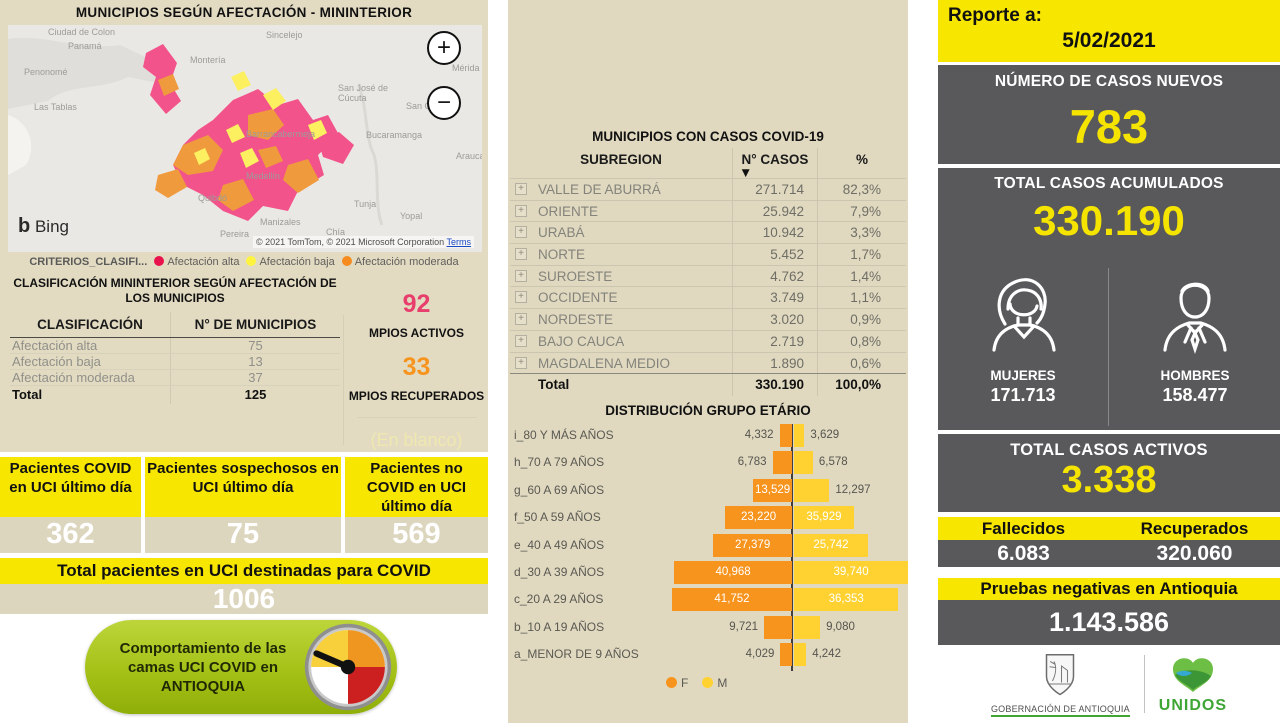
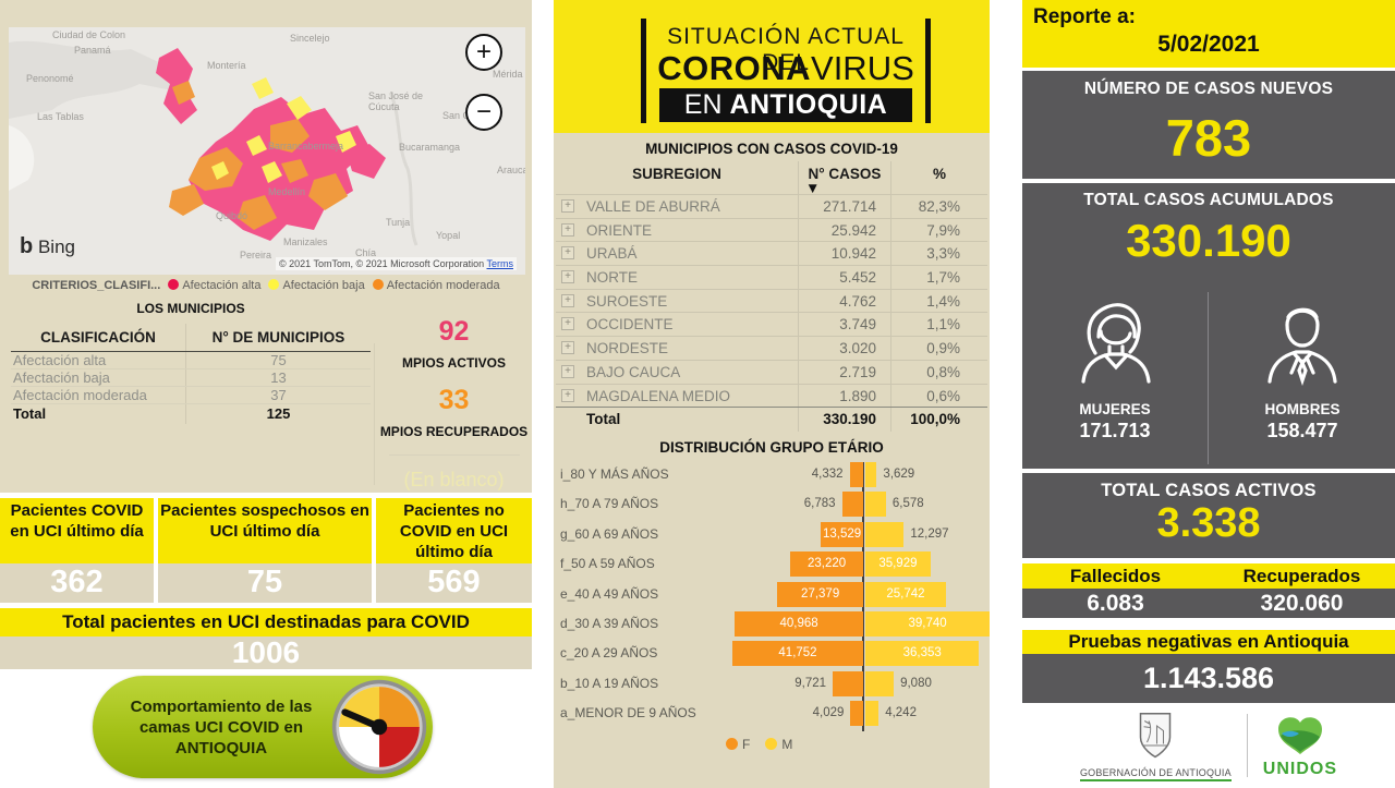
- MUNICIPIOS SEGÚN AFECTACIÓN - MININTERIOR
  Ciudad de Colon
  Panamá
  Penonomé
  Las Tablas
  Sincelejo
  Montería
  San José de
  Cúcuta
  San
  Mérida
  Bucaramanga
  Arauc
  Barrancabermeja
  Medellín
  Quibdó
  Tunja
  Yopal
  Manizales
  Pereira
  Chía
  +
  −
  b Bing
  © 2021 TomTom, © 2021 Microsoft Corporation Terms
  CRITERIOS_CLASIFI...
  Afectación alta
  Afectación baja
  Afectación moderada
- CLASIFICACIÓN MININTERIOR SEGÚN AFECTACIÓN DE
  LOS MUNICIPIOS
  CLASIFICACIÓN
  N° DE MUNICIPIOS
  Afectación alta
  75
  Afectación baja
  13
  Afectación moderada
  37
  Total
  125
  92
  MPIOS ACTIVOS
  33
  MPIOS RECUPERADOS
  Pacientes COVID en UCI último día
  362
  Pacientes sospechosos en UCI último día
  75
  Pacientes no COVID en UCI último día
  569
  Total pacientes en UCI destinadas para COVID
  1006
  Comportamiento de las camas UCI COVID en ANTIOQUIA
+ SITUACIÓN ACTUAL DEL
+ CORONAVIRUS
+ EN ANTIOQUIA
  MUNICIPIOS CON CASOS COVID-19
  SUBREGION
  N° CASOS
  ▼
  %
  +
  VALLE DE ABURRÁ
  271.714
  82,3%
  +
  ORIENTE
  25.942
  7,9%
  +
  URABÁ
  10.942
  3,3%
  +
  NORTE
  5.452
  1,7%
  +
  SUROESTE
  4.762
  1,4%
  +
  OCCIDENTE
  3.749
  1,1%
  +
  NORDESTE
  3.020
  0,9%
  +
  BAJO CAUCA
  2.719
  0,8%
  +
  MAGDALENA MEDIO
  1.890
  0,6%
  Total
  330.190
  100,0%
  DISTRIBUCIÓN GRUPO ETÁRIO
  i_80 Y MÁS AÑOS
  4,332
  3,629
  h_70 A 79 AÑOS
  6,783
  6,578
  g_60 A 69 AÑOS
  12,297
  13,529
  f_50 A 59 AÑOS
  23,220
  35,929
  e_40 A 49 AÑOS
  27,379
  25,742
  d_30 A 39 AÑOS
  40,968
  39,740
  c_20 A 29 AÑOS
  41,752
  36,353
  b_10 A 19 AÑOS
  9,721
  9,080
  a_MENOR DE 9 AÑOS
  4,029
  4,242
  F
  M
  Reporte a:
  5/02/2021
  NÚMERO DE CASOS NUEVOS
  783
  TOTAL CASOS ACUMULADOS
  330.190
  MUJERES
  171.713
  HOMBRES
  158.477
  TOTAL CASOS ACTIVOS
  3.338
  Fallecidos
  Recuperados
  6.083
  320.060
  Pruebas negativas en Antioquia
  1.143.586
  GOBERNACIÓN DE ANTIOQUIA
  UNIDOS
